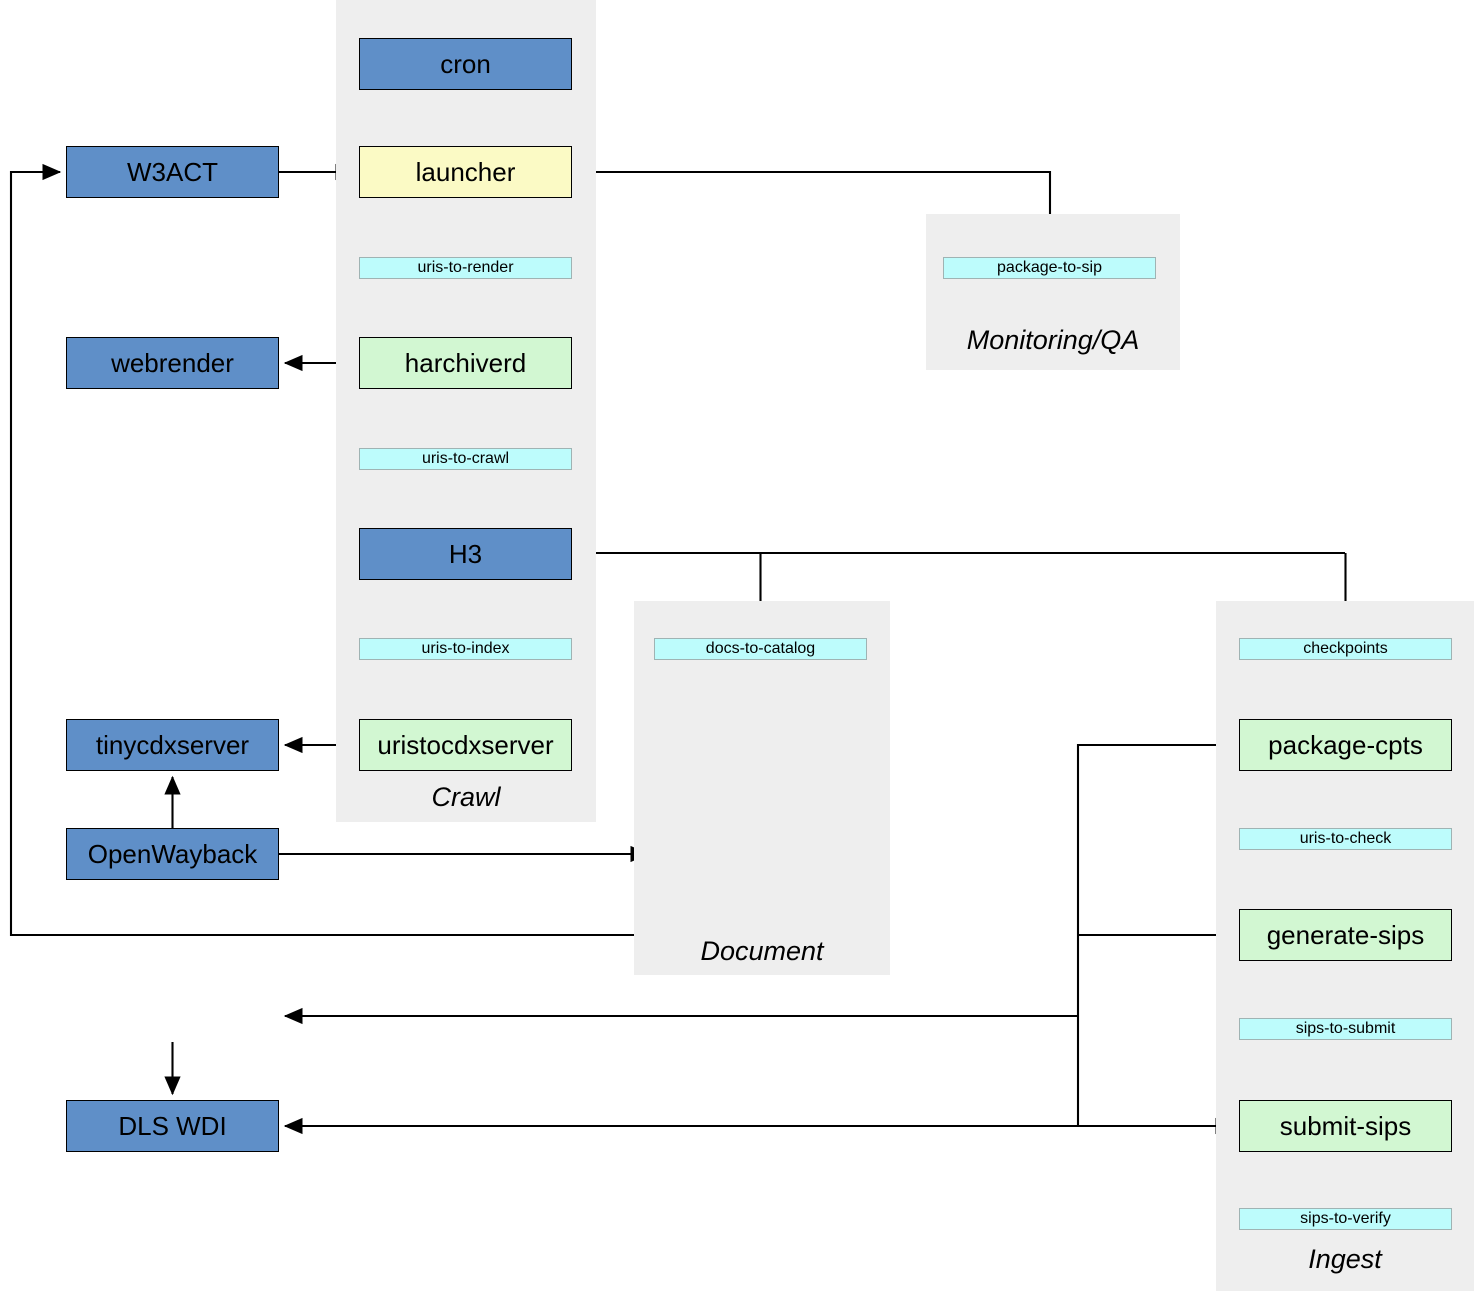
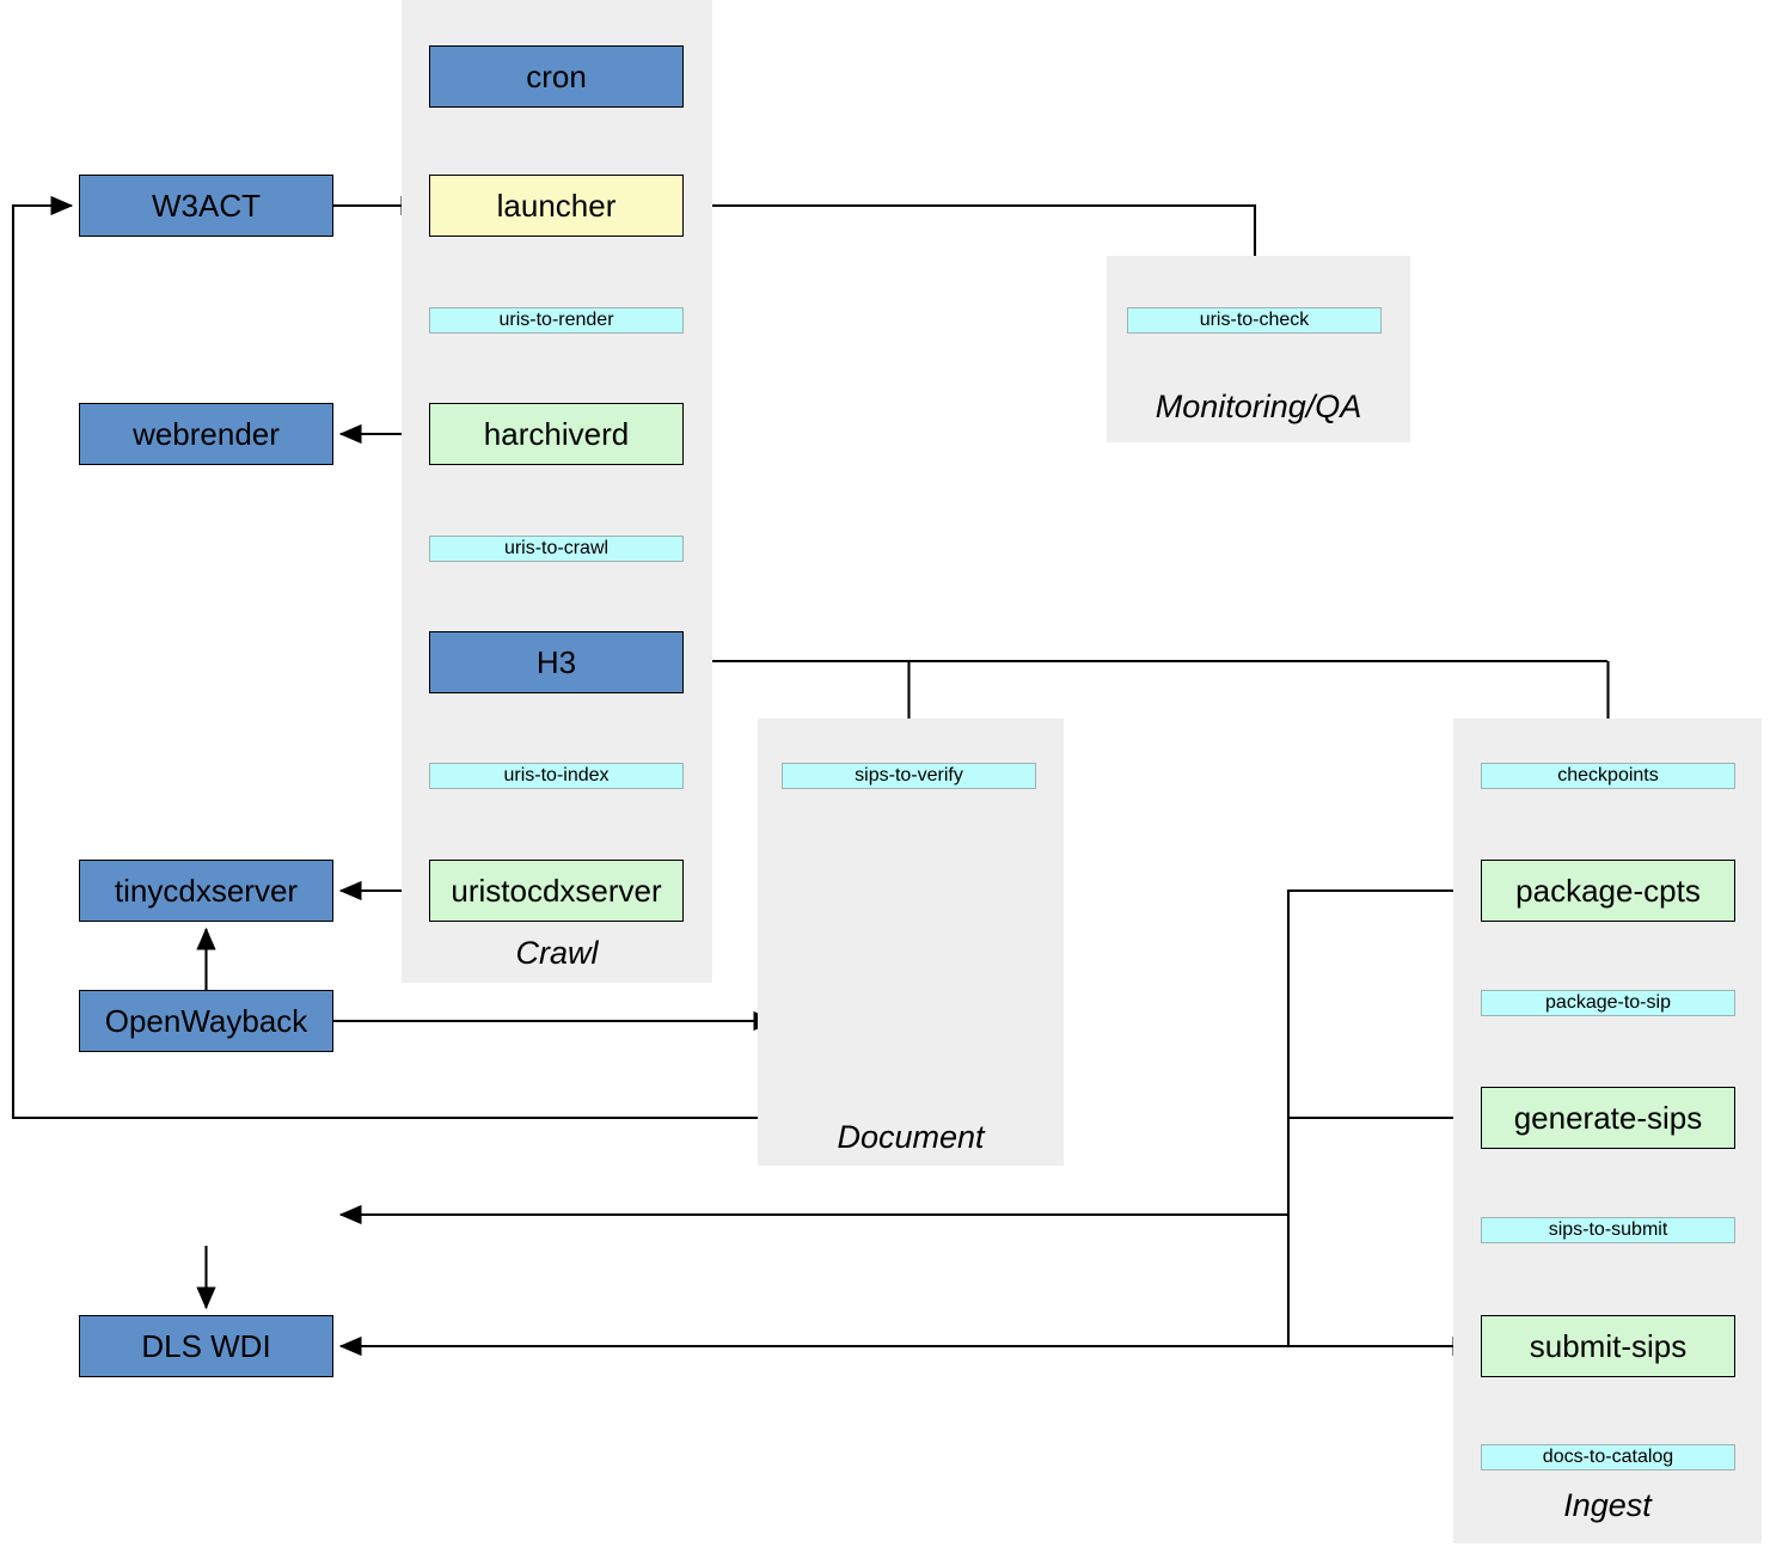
  Crawl
  Monitoring/QA
  Document
  Ingest
  cron
  W3ACT
  launcher
  uris-to-render
  webrender
  harchiverd
  uris-to-crawl
  H3
  uris-to-index
  uristocdxserver
  tinycdxserver
  OpenWayback
- package-to-sip
+ uris-to-check
- docs-to-catalog
+ sips-to-verify
  checkpoints
  package-cpts
- uris-to-check
+ package-to-sip
  generate-sips
  sips-to-submit
  submit-sips
- sips-to-verify
+ docs-to-catalog
  DLS WDI
